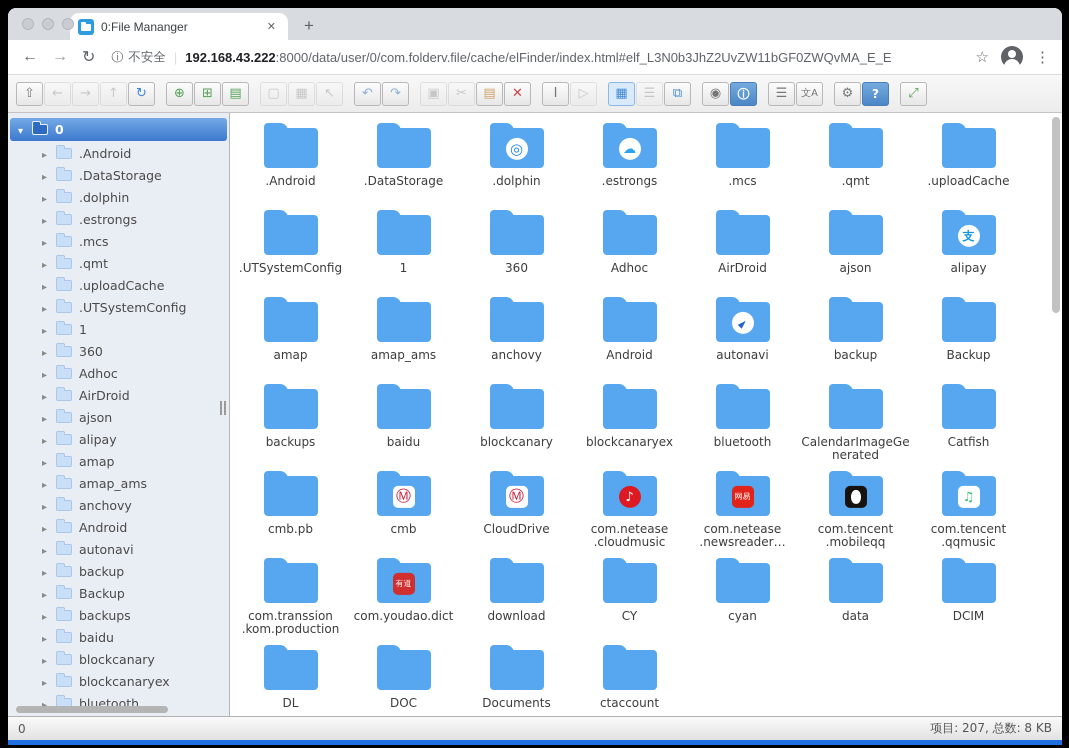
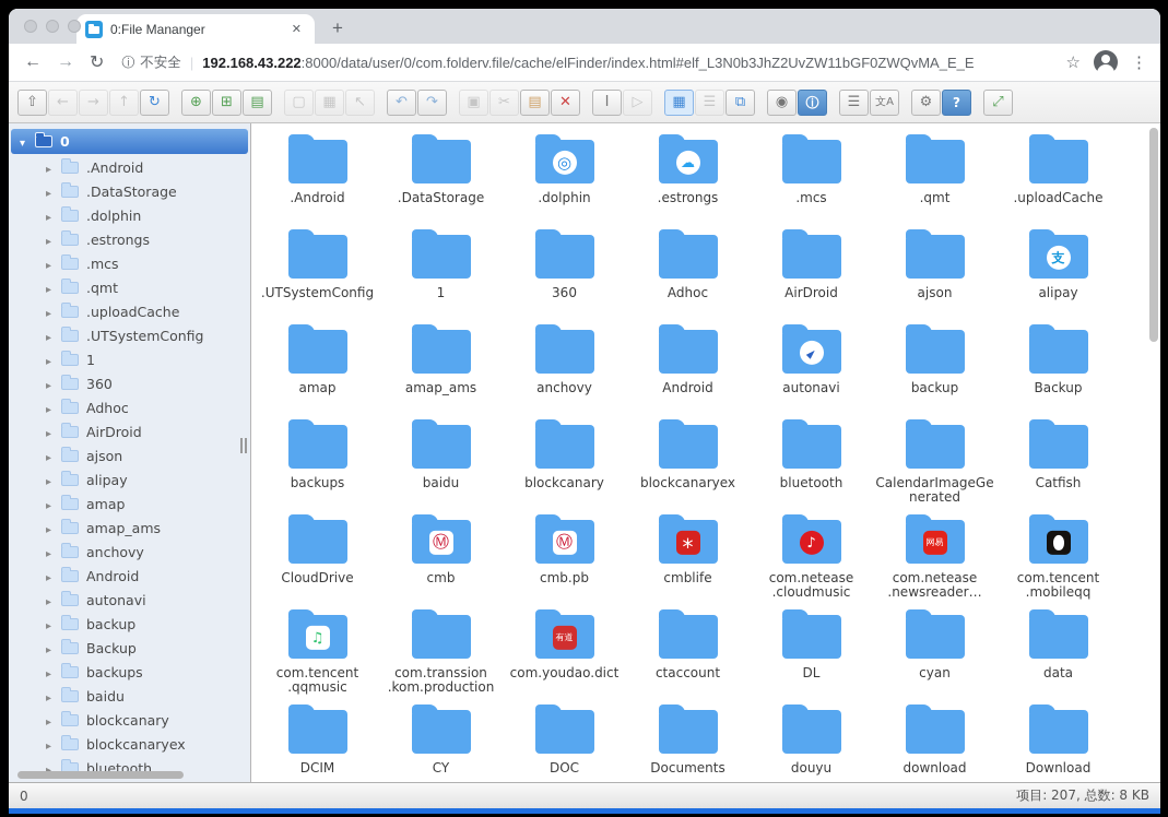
  0:File Mananger
  ✕
  +
  ←
  →
  ↻
  ⓘ
  不安全
  |
  192.168.43.222
  :8000/data/user/0/com.folderv.file/cache/elFinder/index.html#elf_L3N0b3JhZ2UvZW11bGF0ZWQvMA_E_E
  ☆
  ⋮
  ⇧
  ←
  →
  ↑
  ↻
  ⊕
  ⊞
  ▤
  ▢
  ▦
  ↖
  ↶
  ↷
  ▣
  ✂
  ▤
  ✕
  I
  ▷
  ▦
  ☰
  ⧉
  ◉
  ⓘ
  ☰
  文A
  ⚙
  ?
  ⤢
  0
  .Android
  .DataStorage
  .dolphin
  .estrongs
  .mcs
  .qmt
  .uploadCache
  .UTSystemConfig
  1
  360
  Adhoc
  AirDroid
  ajson
  alipay
  amap
  amap_ams
  anchovy
  Android
  autonavi
  backup
  Backup
  backups
  baidu
  blockcanary
  blockcanaryex
  bluetooth
  .Android
  .DataStorage
  .dolphin
  .estrongs
  .mcs
  .qmt
  .uploadCache
  .UTSystemConfig
  1
  360
  Adhoc
  AirDroid
  ajson
  alipay
  amap
  amap_ams
  anchovy
  Android
  autonavi
  backup
  Backup
  backups
  baidu
  blockcanary
  blockcanaryex
  bluetooth
  CalendarImageGe
  nerated
  Catfish
- cmb.pb
+ CloudDrive
  cmb
- CloudDrive
+ cmb.pb
+ cmblife
  com.netease
  .cloudmusic
  com.netease
  .newsreader…
  com.tencent
  .mobileqq
  com.tencent
  .qqmusic
  com.transsion
  .kom.production
  com.youdao.dict
- download
+ ctaccount
- CY
+ DL
  cyan
  data
  DCIM
- DL
+ CY
  DOC
  Documents
+ douyu
- ctaccount
+ download
+ Download
  0
  项目: 207, 总数: 8 KB
